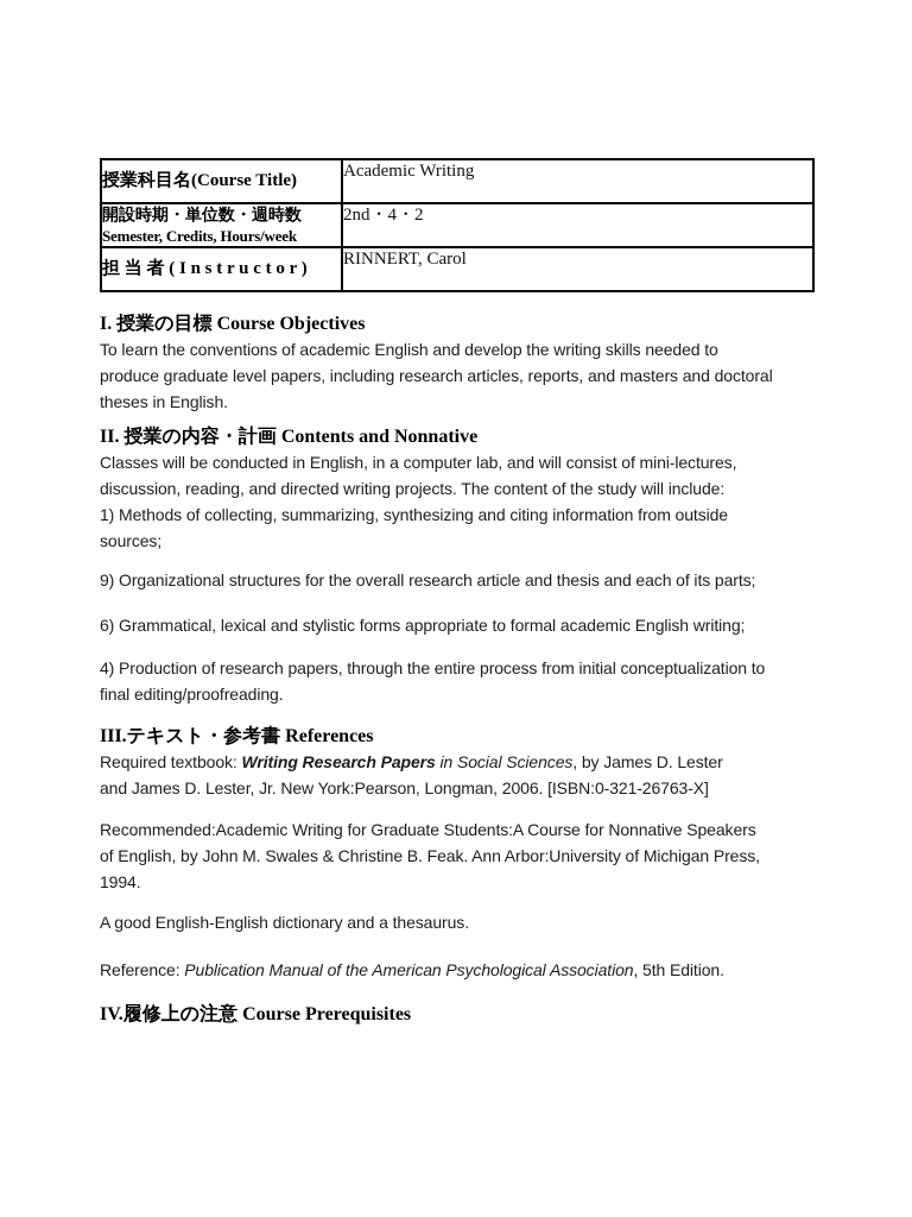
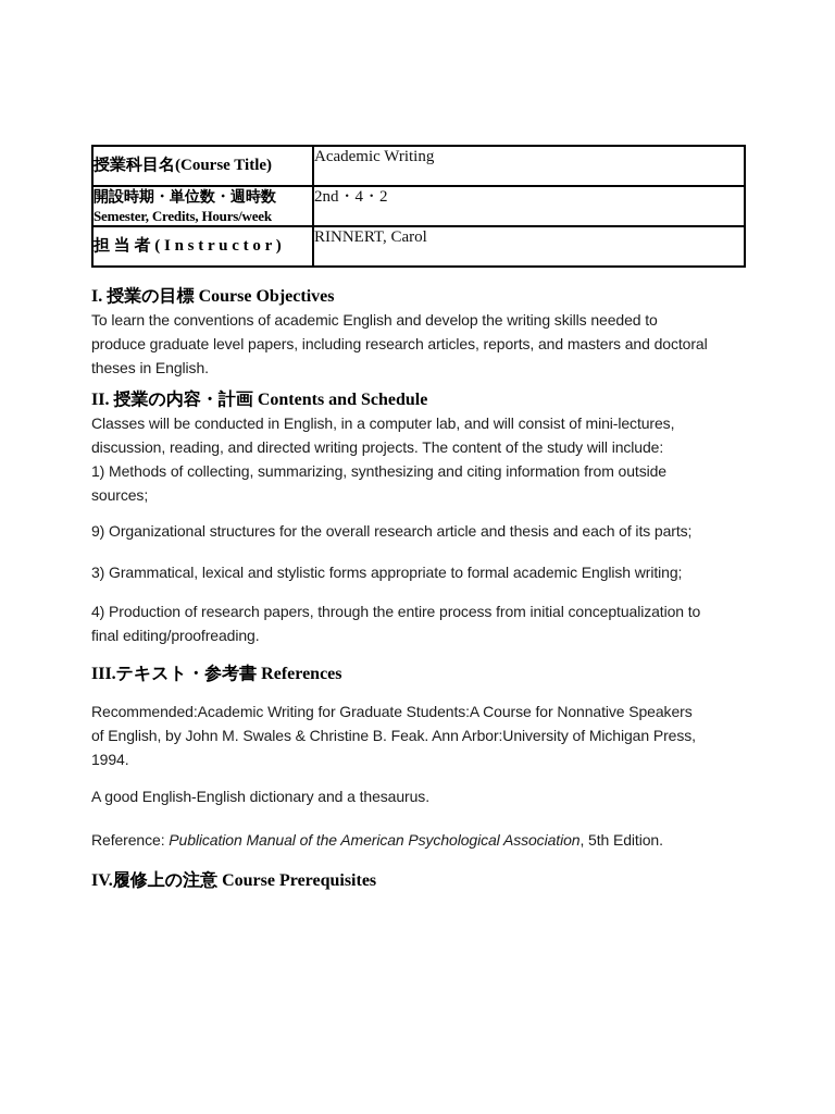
  授業科目名(Course Title)	Academic Writing
  開設時期・単位数・週時数 Semester, Credits, Hours/week	2nd・4・2
  担 当 者 ( I n s t r u c t o r )	RINNERT, Carol
  I. 授業の目標 Course Objectives
  To learn the conventions of academic English and develop the writing skills needed to
  produce graduate level papers, including research articles, reports, and masters and doctoral
  theses in English.
- II. 授業の内容・計画 Contents and Nonnative
+ II. 授業の内容・計画 Contents and Schedule
  Classes will be conducted in English, in a computer lab, and will consist of mini-lectures,
  discussion, reading, and directed writing projects. The content of the study will include:
  1) Methods of collecting, summarizing, synthesizing and citing information from outside
  sources;
  9) Organizational structures for the overall research article and thesis and each of its parts;
- 6) Grammatical, lexical and stylistic forms appropriate to formal academic English writing;
+ 3) Grammatical, lexical and stylistic forms appropriate to formal academic English writing;
  4) Production of research papers, through the entire process from initial conceptualization to
  final editing/proofreading.
  III.テキスト・参考書 References
- Required textbook: Writing Research Papers in Social Sciences, by James D. Lester
- and James D. Lester, Jr. New York:Pearson, Longman, 2006. [ISBN:0-321-26763-X]
  Recommended:Academic Writing for Graduate Students:A Course for Nonnative Speakers
  of English, by John M. Swales & Christine B. Feak. Ann Arbor:University of Michigan Press,
  1994.
  A good English-English dictionary and a thesaurus.
  Reference: Publication Manual of the American Psychological Association, 5th Edition.
  IV.履修上の注意 Course Prerequisites
